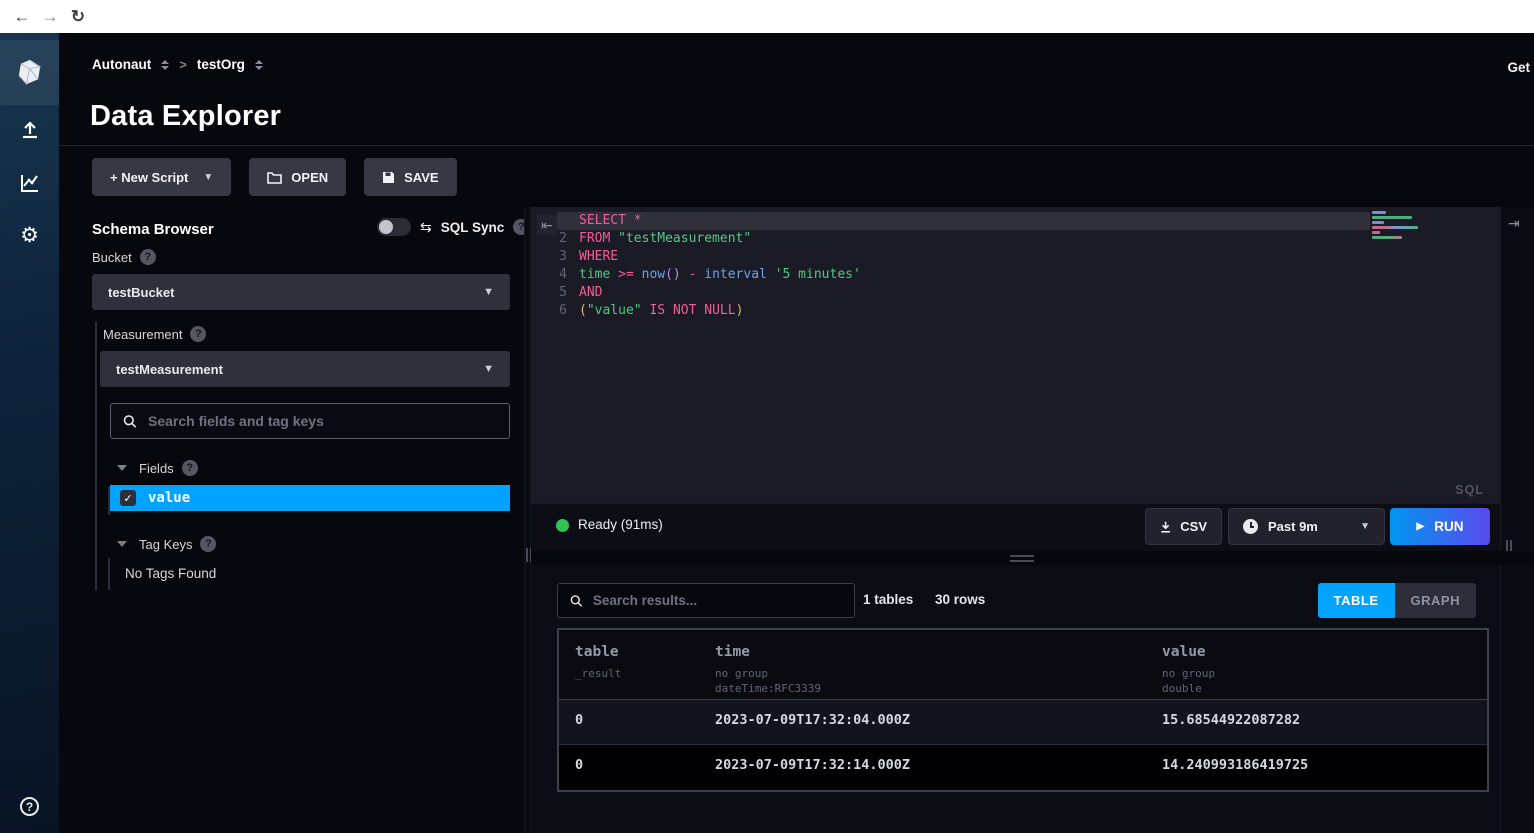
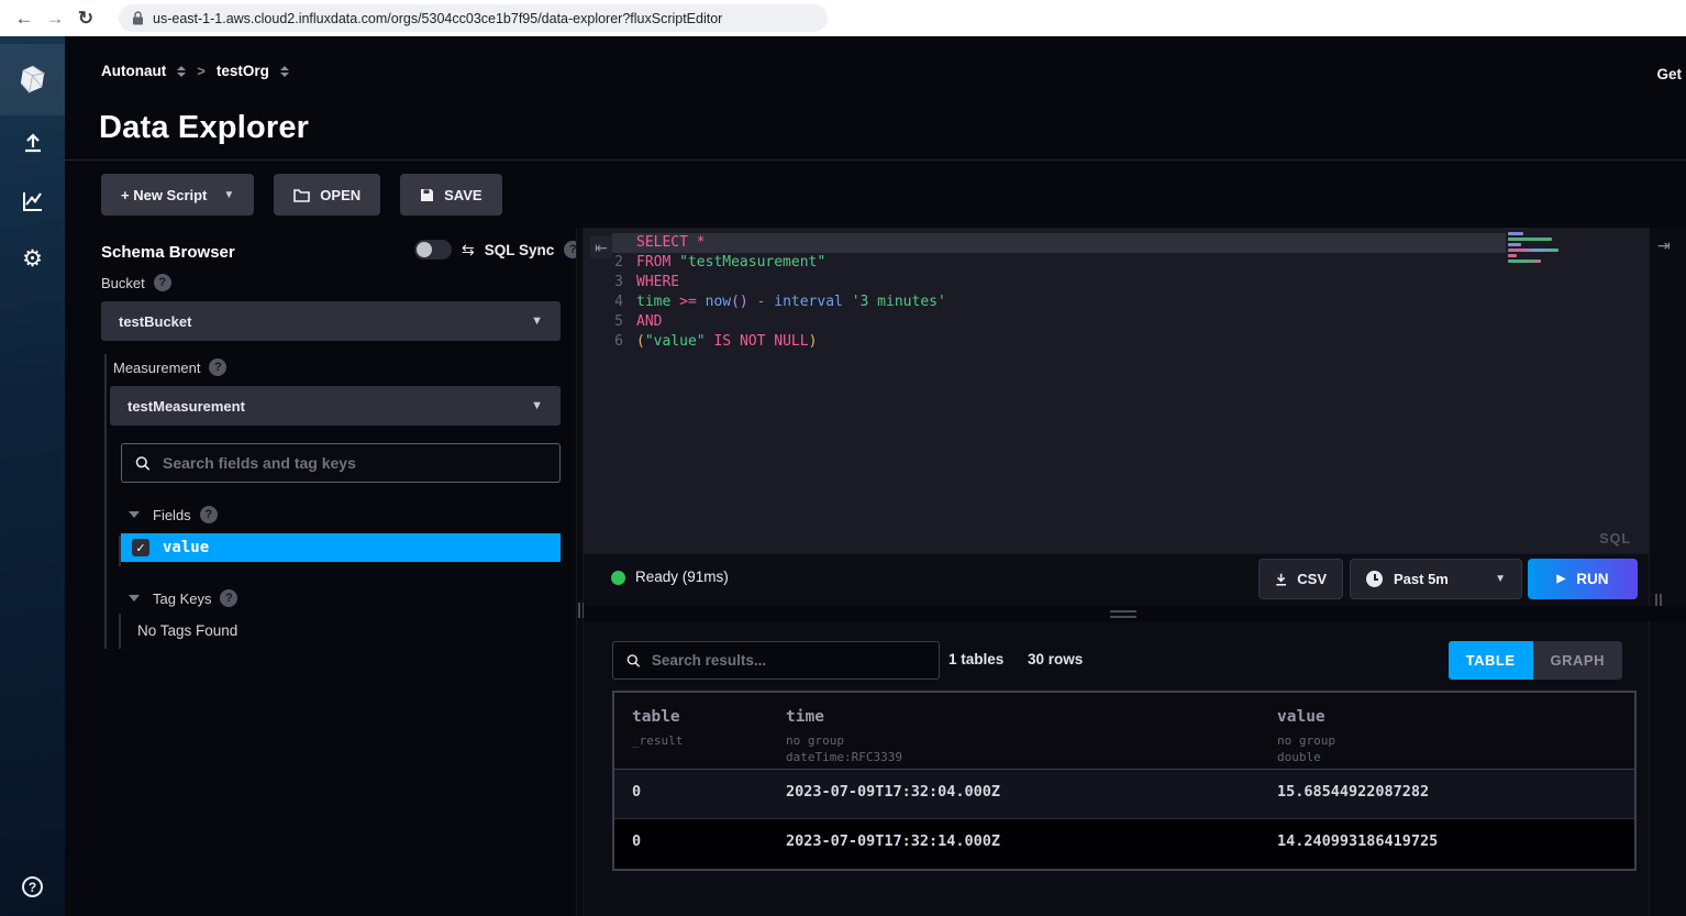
  ←
  →
  ↻
+ us-east-1-1.aws.cloud2.influxdata.com/orgs/5304cc03ce1b7f95/data-explorer?fluxScriptEditor
  ⚙
  ?
  Autonaut
  >
  testOrg
  Get
  Data Explorer
  + New Script
  ▼
  OPEN
  SAVE
  Schema Browser
  ⇆
  SQL Sync
  ?
  Bucket
  ?
  testBucket
  ▼
  Measurement
  ?
  testMeasurement
  ▼
  Search fields and tag keys
  Fields
  ?
  ✓
  value
  Tag Keys
  ?
  No Tags Found
  ⇤
  SELECT *
  2
  FROM "testMeasurement"
  3
  WHERE
  4
- time >= now() - interval '5 minutes'
+ time >= now() - interval '3 minutes'
  5
  AND
  6
  ("value" IS NOT NULL)
  SQL
  ⇥
  Ready (91ms)
  CSV
- Past 9m
+ Past 5m
  ▼
  ▶
  RUN
  Search results...
  1 tables
  30 rows
  TABLE
  GRAPH
  table
  _result
  time
  no group
  dateTime:RFC3339
  value
  no group
  double
  0
  2023-07-09T17:32:04.000Z
  15.68544922087282
  0
  2023-07-09T17:32:14.000Z
  14.240993186419725
